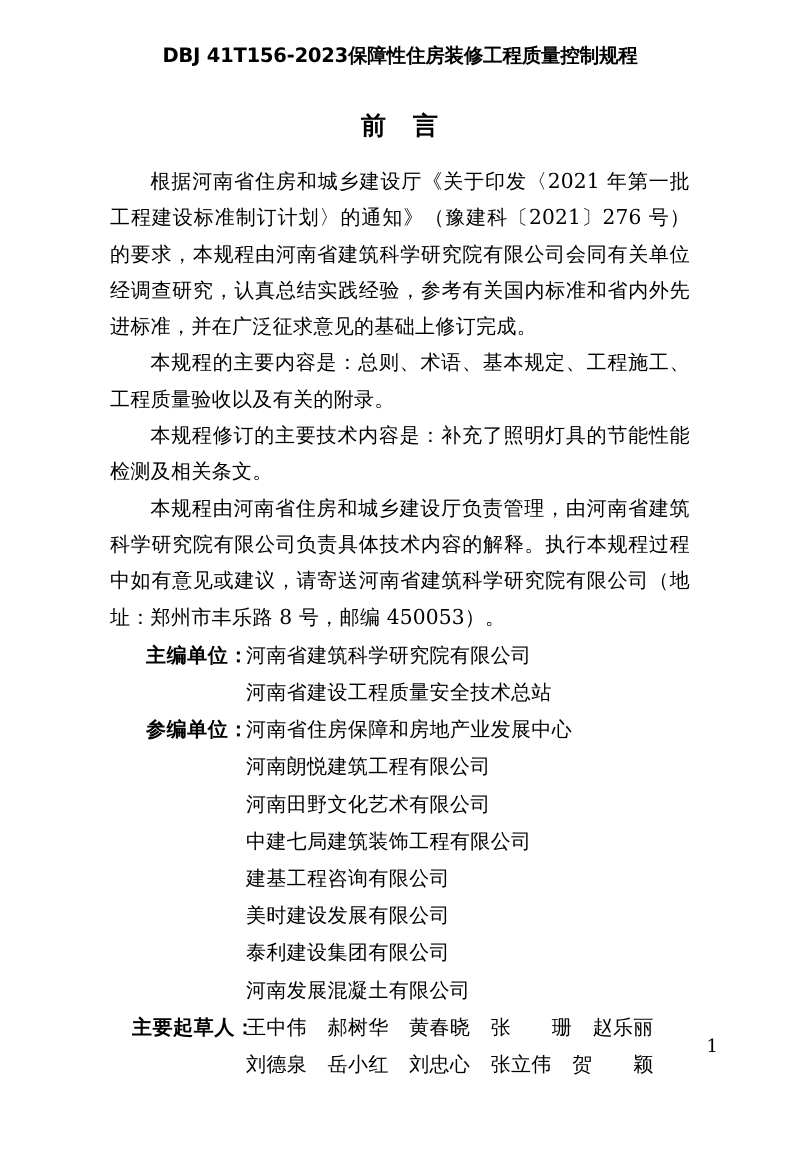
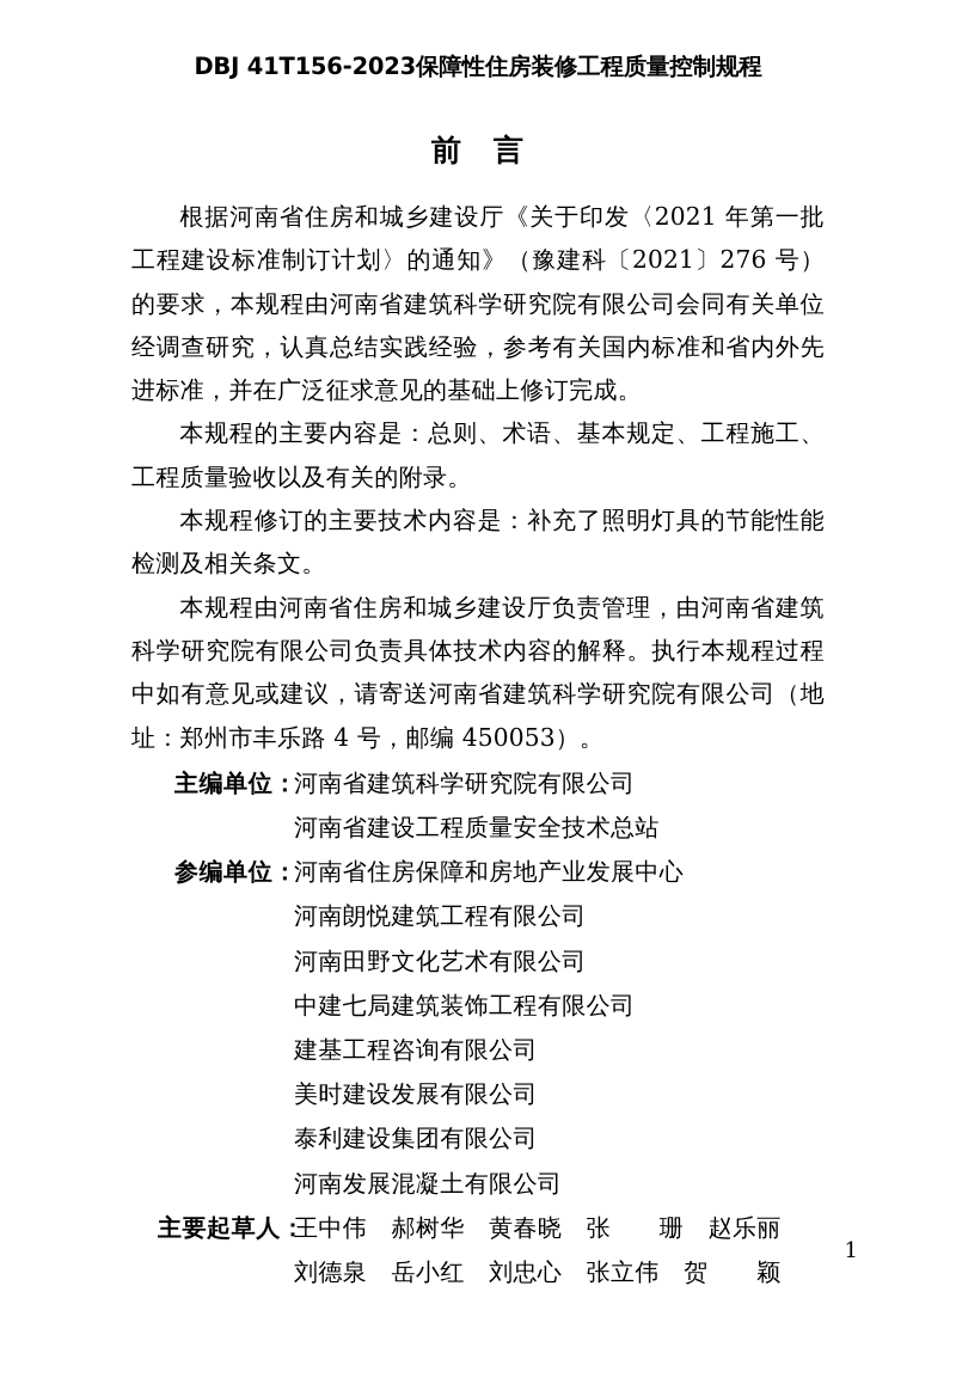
  DBJ 41T156-2023保障性住房装修工程质量控制规程
  前 言
  根据河南省住房和城乡建设厅《关于印发〈2021 年第一批工程建设标准制订计划〉的通知》（豫建科〔2021〕276 号）的要求，本规程由河南省建筑科学研究院有限公司会同有关单位经调查研究，认真总结实践经验，参考有关国内标准和省内外先进标准，并在广泛征求意见的基础上修订完成。
  本规程的主要内容是：总则、术语、基本规定、工程施工、工程质量验收以及有关的附录。
  本规程修订的主要技术内容是：补充了照明灯具的节能性能检测及相关条文。
- 本规程由河南省住房和城乡建设厅负责管理，由河南省建筑科学研究院有限公司负责具体技术内容的解释。执行本规程过程中如有意见或建议，请寄送河南省建筑科学研究院有限公司（地址：郑州市丰乐路 8 号，邮编 450053）。
+ 本规程由河南省住房和城乡建设厅负责管理，由河南省建筑科学研究院有限公司负责具体技术内容的解释。执行本规程过程中如有意见或建议，请寄送河南省建筑科学研究院有限公司（地址：郑州市丰乐路 4 号，邮编 450053）。
  主编单位：
  河南省建筑科学研究院有限公司
  河南省建设工程质量安全技术总站
  参编单位：
  河南省住房保障和房地产业发展中心
  河南朗悦建筑工程有限公司
  河南田野文化艺术有限公司
  中建七局建筑装饰工程有限公司
  建基工程咨询有限公司
  美时建设发展有限公司
  泰利建设集团有限公司
  河南发展混凝土有限公司
  主要起草人：
  王中伟 郝树华 黄春晓 张 珊 赵乐丽
  刘德泉 岳小红 刘忠心 张立伟 贺 颖
  1
